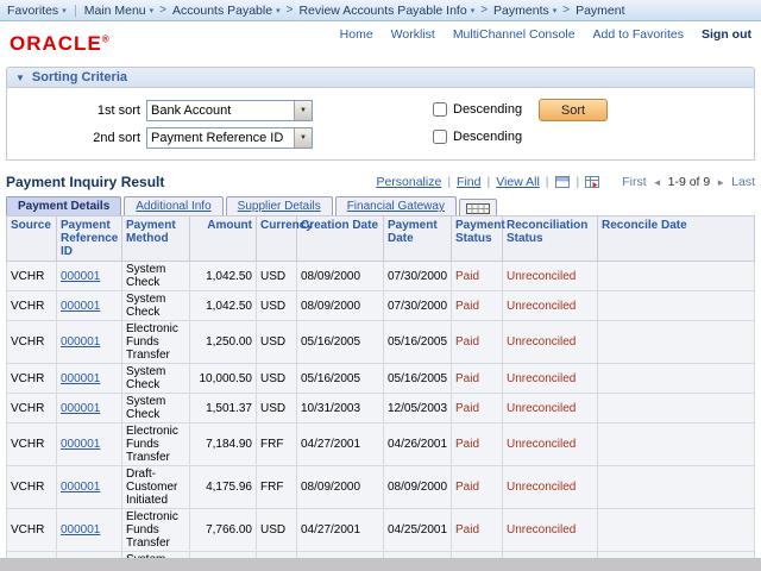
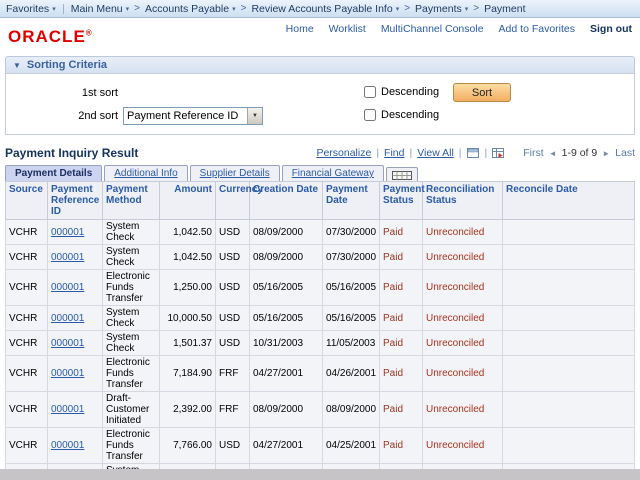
  Favorites
  Main Menu
  >
  Accounts Payable
  >
  Review Accounts Payable Info
  >
  Payments
  >
  Payment
  ORACLE®
  Home
  Worklist
  MultiChannel Console
  Add to Favorites
  Sign out
  ▼
  Sorting Criteria
  1st sort
- Bank Account
  Descending
  Sort
  2nd sort
  Payment Reference ID
  Descending
  Payment Inquiry Result
  Personalize
  |
  Find
  |
  View All
  |
  |
  First
  ◄
  1-9 of 9
  ►
  Last
  Payment Details
  Additional Info
  Supplier Details
  Financial Gateway
  Source	Payment Reference ID	Payment Method	Amount	Curren	Creation Date	Payment Date	Payment Status	Reconciliation Status	Reconcile Date
  VCHR	000001	System Check	1,042.50	USD	08/09/2000	07/30/2000	Paid	Unreconciled
  VCHR	000001	System Check	1,042.50	USD	08/09/2000	07/30/2000	Paid	Unreconciled
  VCHR	000001	Electronic Funds Transfer	1,250.00	USD	05/16/2005	05/16/2005	Paid	Unreconciled
  VCHR	000001	System Check	10,000.50	USD	05/16/2005	05/16/2005	Paid	Unreconciled
- VCHR	000001	System Check	1,501.37	USD	10/31/2003	12/05/2003	Paid	Unreconciled
+ VCHR	000001	System Check	1,501.37	USD	10/31/2003	11/05/2003	Paid	Unreconciled
  VCHR	000001	Electronic Funds Transfer	7,184.90	FRF	04/27/2001	04/26/2001	Paid	Unreconciled
- VCHR	000001	Draft-Customer Initiated	4,175.96	FRF	08/09/2000	08/09/2000	Paid	Unreconciled
+ VCHR	000001	Draft-Customer Initiated	2,392.00	FRF	08/09/2000	08/09/2000	Paid	Unreconciled
  VCHR	000001	Electronic Funds Transfer	7,766.00	USD	04/27/2001	04/25/2001	Paid	Unreconciled
